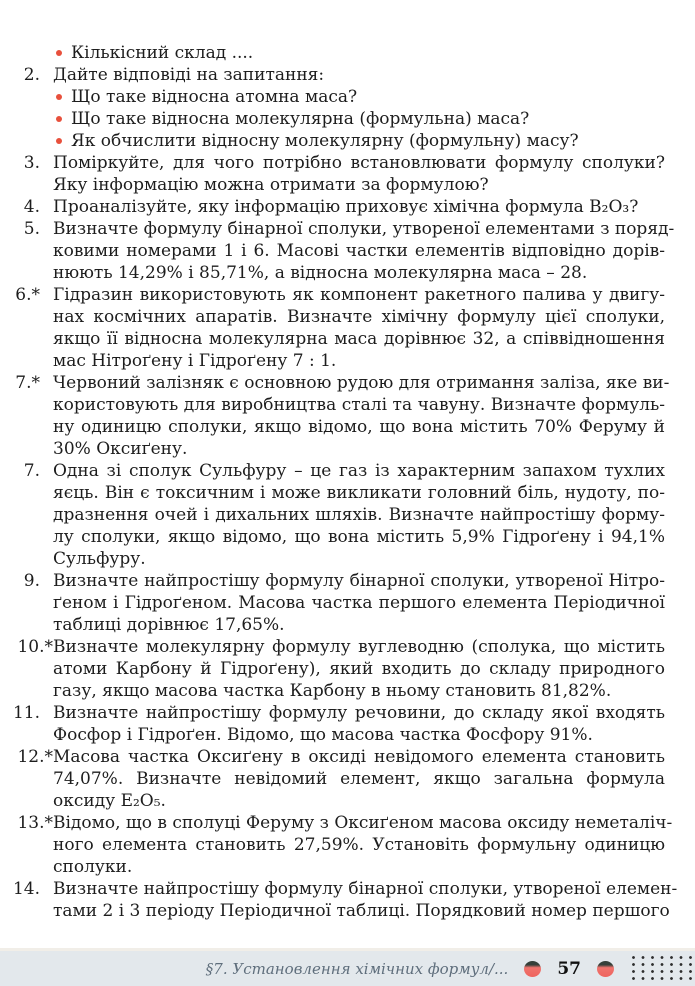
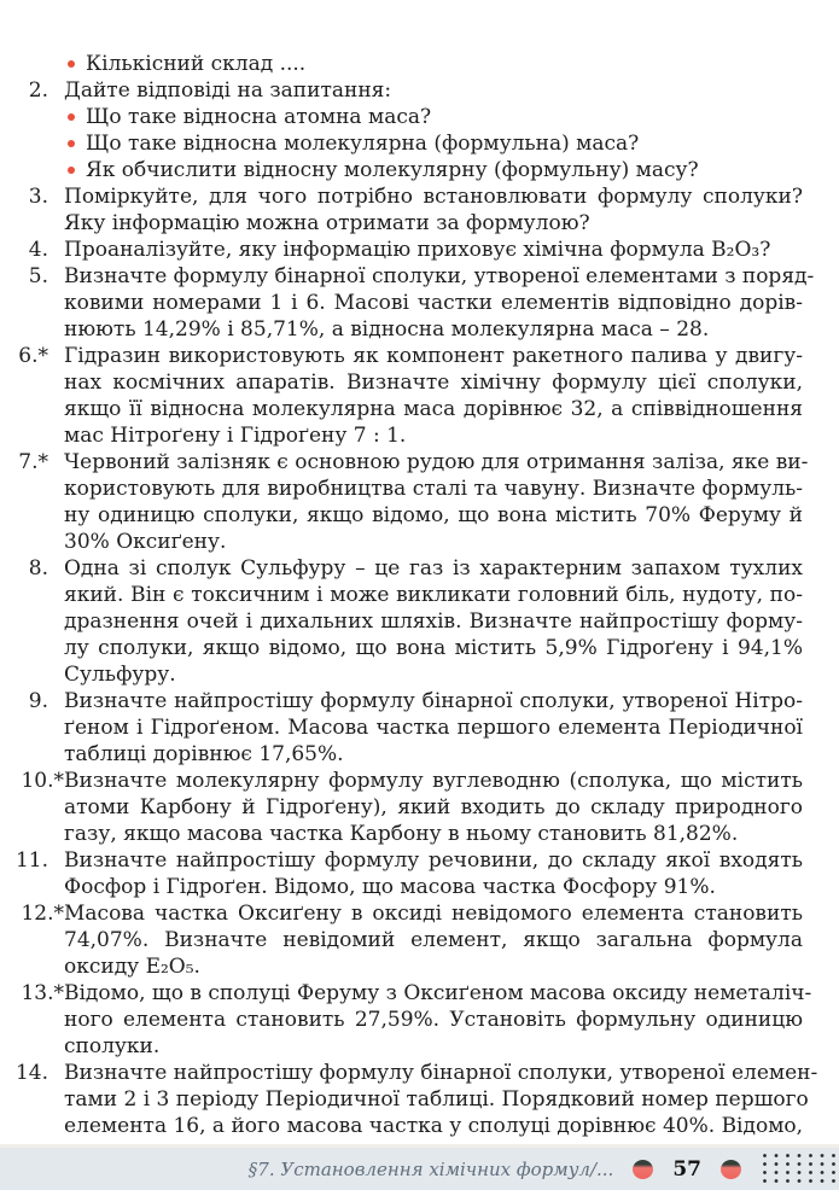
  Кількісний склад ....
  2.
  Дайте відповіді на запитання:
  Що таке відносна атомна маса?
  Що таке відносна молекулярна (формульна) маса?
  Як обчислити відносну молекулярну (формульну) масу?
  3.
  Поміркуйте, для чого потрібно встановлювати формулу сполуки?
  Яку інформацію можна отримати за формулою?
  4.
  Проаналізуйте, яку інформацію приховує хімічна формула B₂O₃?
  5.
  Визначте формулу бінарної сполуки, утвореної елементами з поряд-
  ковими номерами 1 і 6. Масові частки елементів відповідно дорів-
  нюють 14,29% і 85,71%, а відносна молекулярна маса – 28.
  6.*
  Гідразин використовують як компонент ракетного палива у двигу-
  нах космічних апаратів. Визначте хімічну формулу цієї сполуки,
  якщо її відносна молекулярна маса дорівнює 32, а співвідношення
  мас Нітроґену і Гідроґену 7 : 1.
  7.*
  Червоний залізняк є основною рудою для отримання заліза, яке ви-
  користовують для виробництва сталі та чавуну. Визначте формуль-
  ну одиницю сполуки, якщо відомо, що вона містить 70% Феруму й
  30% Оксиґену.
- 7.
+ 8.
  Одна зі сполук Сульфуру – це газ із характерним запахом тухлих
- яєць. Він є токсичним і може викликати головний біль, нудоту, по-
+ який. Він є токсичним і може викликати головний біль, нудоту, по-
  дразнення очей і дихальних шляхів. Визначте найпростішу форму-
  лу сполуки, якщо відомо, що вона містить 5,9% Гідроґену і 94,1%
  Сульфуру.
  9.
  Визначте найпростішу формулу бінарної сполуки, утвореної Нітро-
  ґеном і Гідроґеном. Масова частка першого елемента Періодичної
  таблиці дорівнює 17,65%.
  10.*
  Визначте молекулярну формулу вуглеводню (сполука, що містить
  атоми Карбону й Гідроґену), який входить до складу природного
  газу, якщо масова частка Карбону в ньому становить 81,82%.
  11.
  Визначте найпростішу формулу речовини, до складу якої входять
  Фосфор і Гідроґен. Відомо, що масова частка Фосфору 91%.
  12.*
  Масова частка Оксиґену в оксиді невідомого елемента становить
  74,07%. Визначте невідомий елемент, якщо загальна формула
  оксиду E₂O₅.
  13.*
  Відомо, що в сполуці Феруму з Оксиґеном масова оксиду неметаліч-
  ного елемента становить 27,59%. Установіть формульну одиницю
  сполуки.
  14.
  Визначте найпростішу формулу бінарної сполуки, утвореної елемен-
  тами 2 і 3 періоду Періодичної таблиці. Порядковий номер першого
+ елемента 16, а його масова частка у сполуці дорівнює 40%. Відомо,
  §7. Установлення хімічних формул/...
  57
